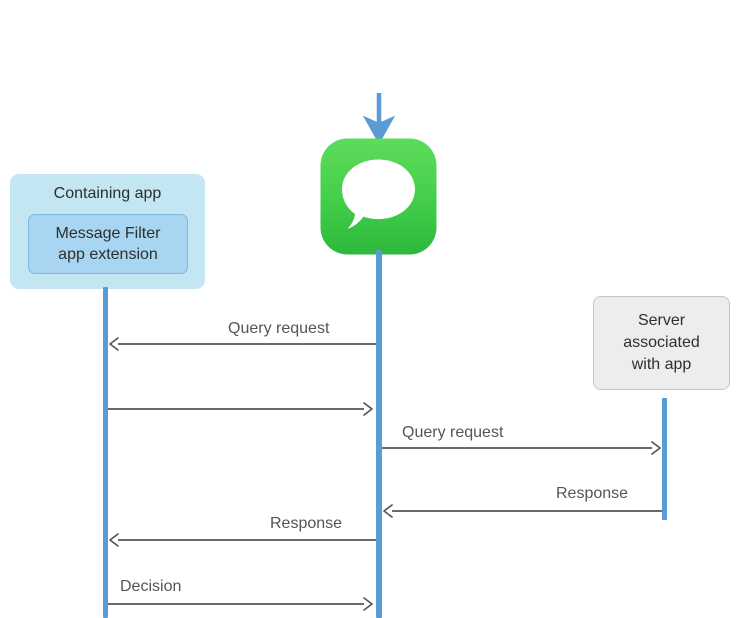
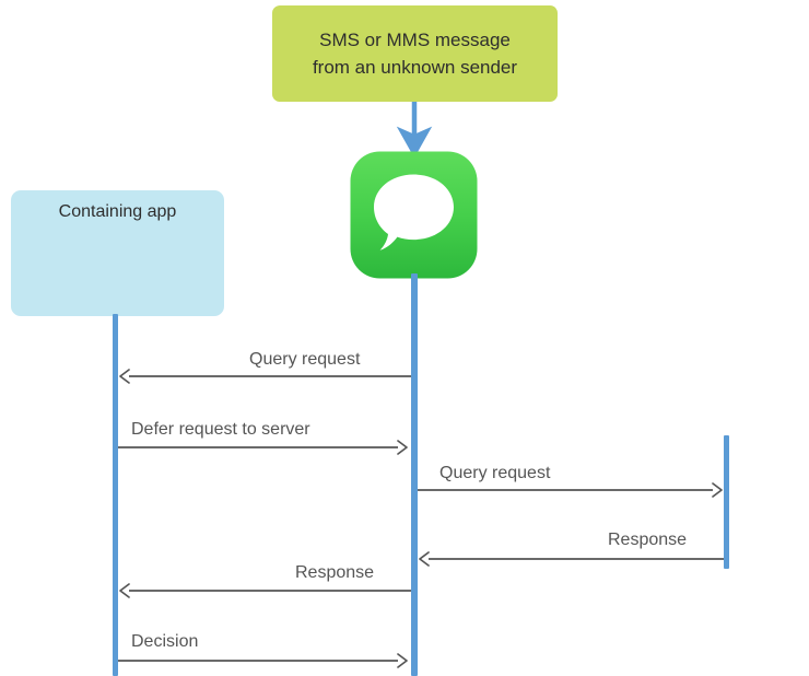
+ SMS or MMS message
+ from an unknown sender
  Containing app
- Message Filter
- app extension
- Server
- associated
- with app
  Query request
+ Defer request to server
  Query request
  Response
  Response
  Decision
